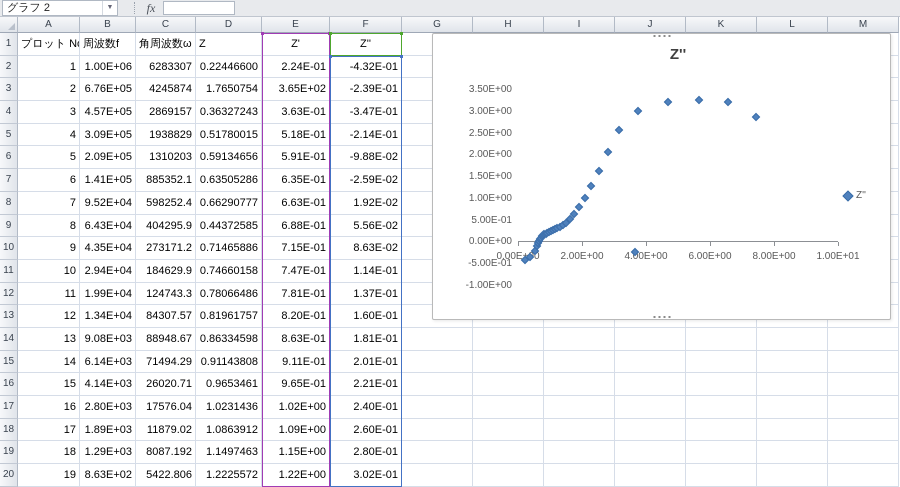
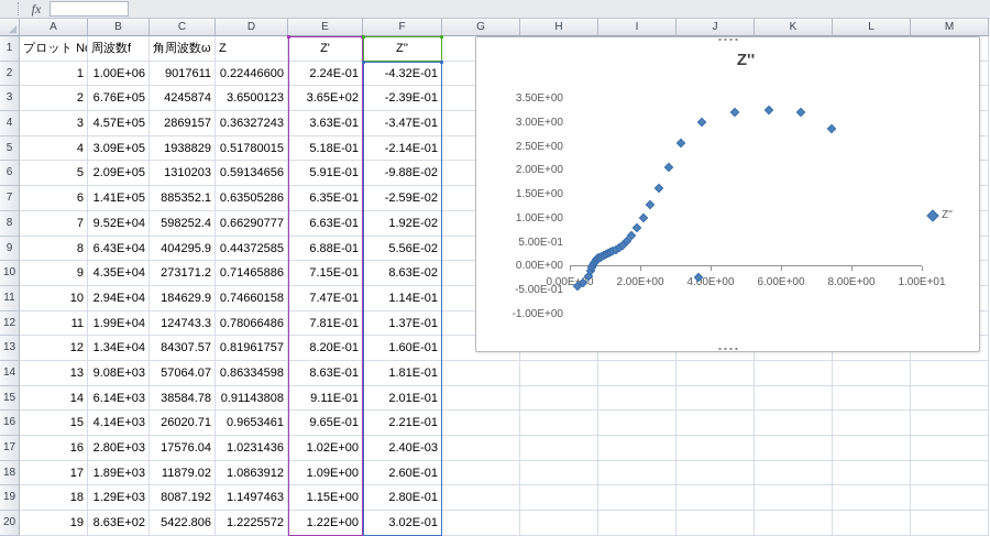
- グラフ 2
  fx
  A
  B
  C
  D
  E
  F
  G
  H
  I
  J
  K
  L
  M
  1
  プロット N
  周波数f
  角周波数ω
  Z
  Z'
  Z''
  2
  1
  1.00E+06
- 6283307
+ 9017611
  0.22446600
  2.24E-01
  -4.32E-01
  3
  2
  6.76E+05
  4245874
- 1.7650754
+ 3.6500123
  3.65E+02
  -2.39E-01
  4
  3
  4.57E+05
  2869157
  0.36327243
  3.63E-01
  -3.47E-01
  5
  4
  3.09E+05
  1938829
  0.51780015
  5.18E-01
  -2.14E-01
  6
  5
  2.09E+05
  1310203
  0.59134656
  5.91E-01
  -9.88E-02
  7
  6
  1.41E+05
  885352.1
  0.63505286
  6.35E-01
  -2.59E-02
  8
  7
  9.52E+04
  598252.4
  0.66290777
  6.63E-01
  1.92E-02
  9
  8
  6.43E+04
  404295.9
  0.44372585
  6.88E-01
  5.56E-02
  10
  9
  4.35E+04
  273171.2
  0.71465886
  7.15E-01
  8.63E-02
  11
  10
  2.94E+04
  184629.9
  0.74660158
  7.47E-01
  1.14E-01
  12
  11
  1.99E+04
  124743.3
  0.78066486
  7.81E-01
  1.37E-01
  13
  12
  1.34E+04
  84307.57
  0.81961757
  8.20E-01
  1.60E-01
  14
  13
  9.08E+03
- 88948.67
+ 57064.07
  0.86334598
  8.63E-01
  1.81E-01
  15
  14
  6.14E+03
- 71494.29
+ 38584.78
  0.91143808
  9.11E-01
  2.01E-01
  16
  15
  4.14E+03
  26020.71
  0.9653461
  9.65E-01
  2.21E-01
  17
  16
  2.80E+03
  17576.04
  1.0231436
  1.02E+00
- 2.40E-01
+ 2.40E-03
  18
  17
  1.89E+03
  11879.02
  1.0863912
  1.09E+00
  2.60E-01
  19
  18
  1.29E+03
  8087.192
  1.1497463
  1.15E+00
  2.80E-01
  20
  19
  8.63E+02
  5422.806
  1.2225572
  1.22E+00
  3.02E-01
  Z''
  0.00E0
  2.00E+00
  4.00E+00
  6.00E+00
  8.00E+00
  1.00E+01
  3.50E+00
  3.00E+00
  2.50E+00
  2.00E+00
  1.50E+00
  1.00E+00
  5.00E-01
  0.00E+00
  -5.00E-01
  -1.00E+00
  Z''
